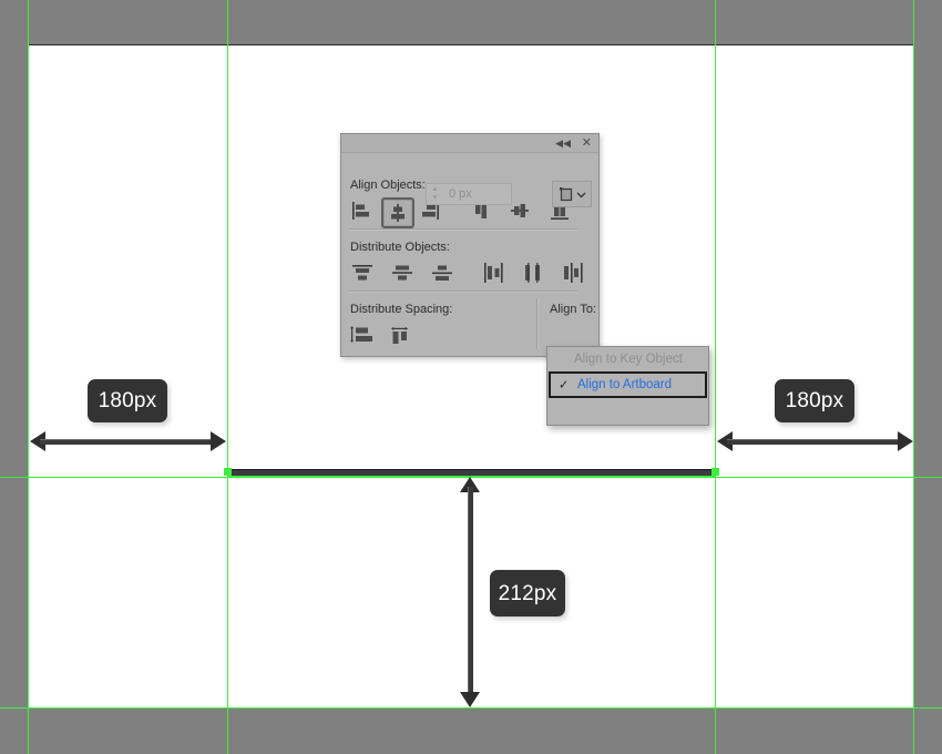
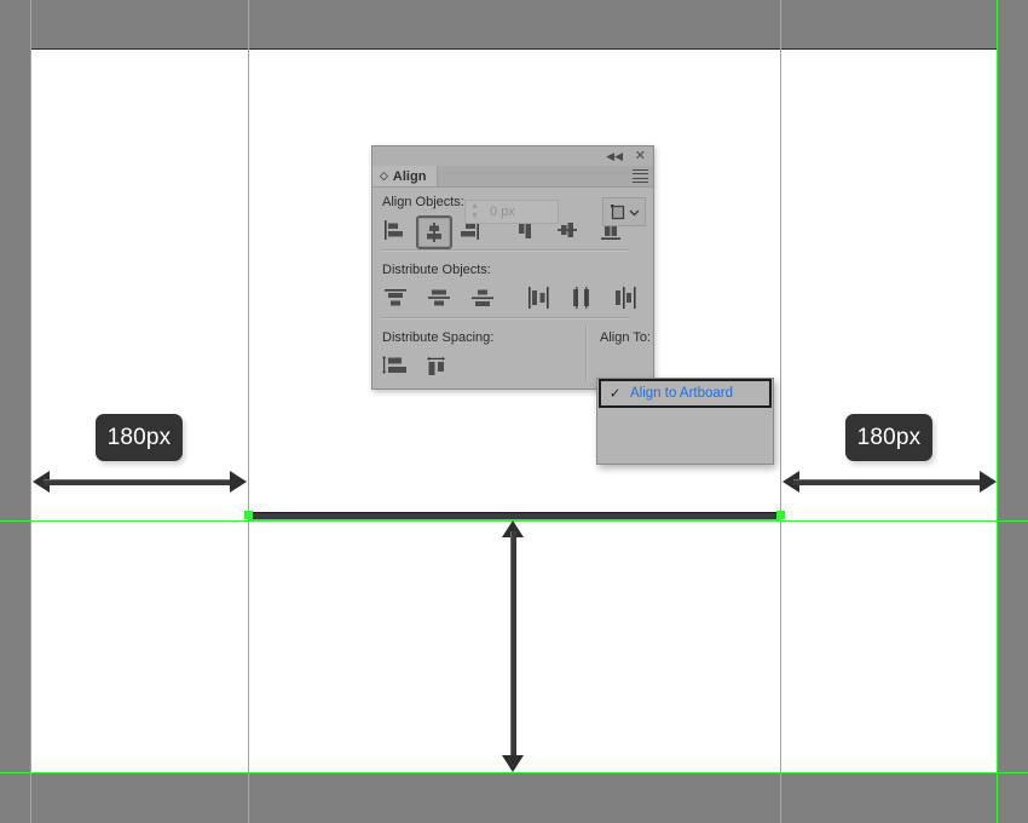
  180px
  180px
- 212px
  ◀◀
  ✕
+ ◇
+ Align
  Align Objects:
  Distribute Objects:
  Distribute Spacing:
  0 px
  Align To:
- Align to Key Object
  ✓
  Align to Artboard
